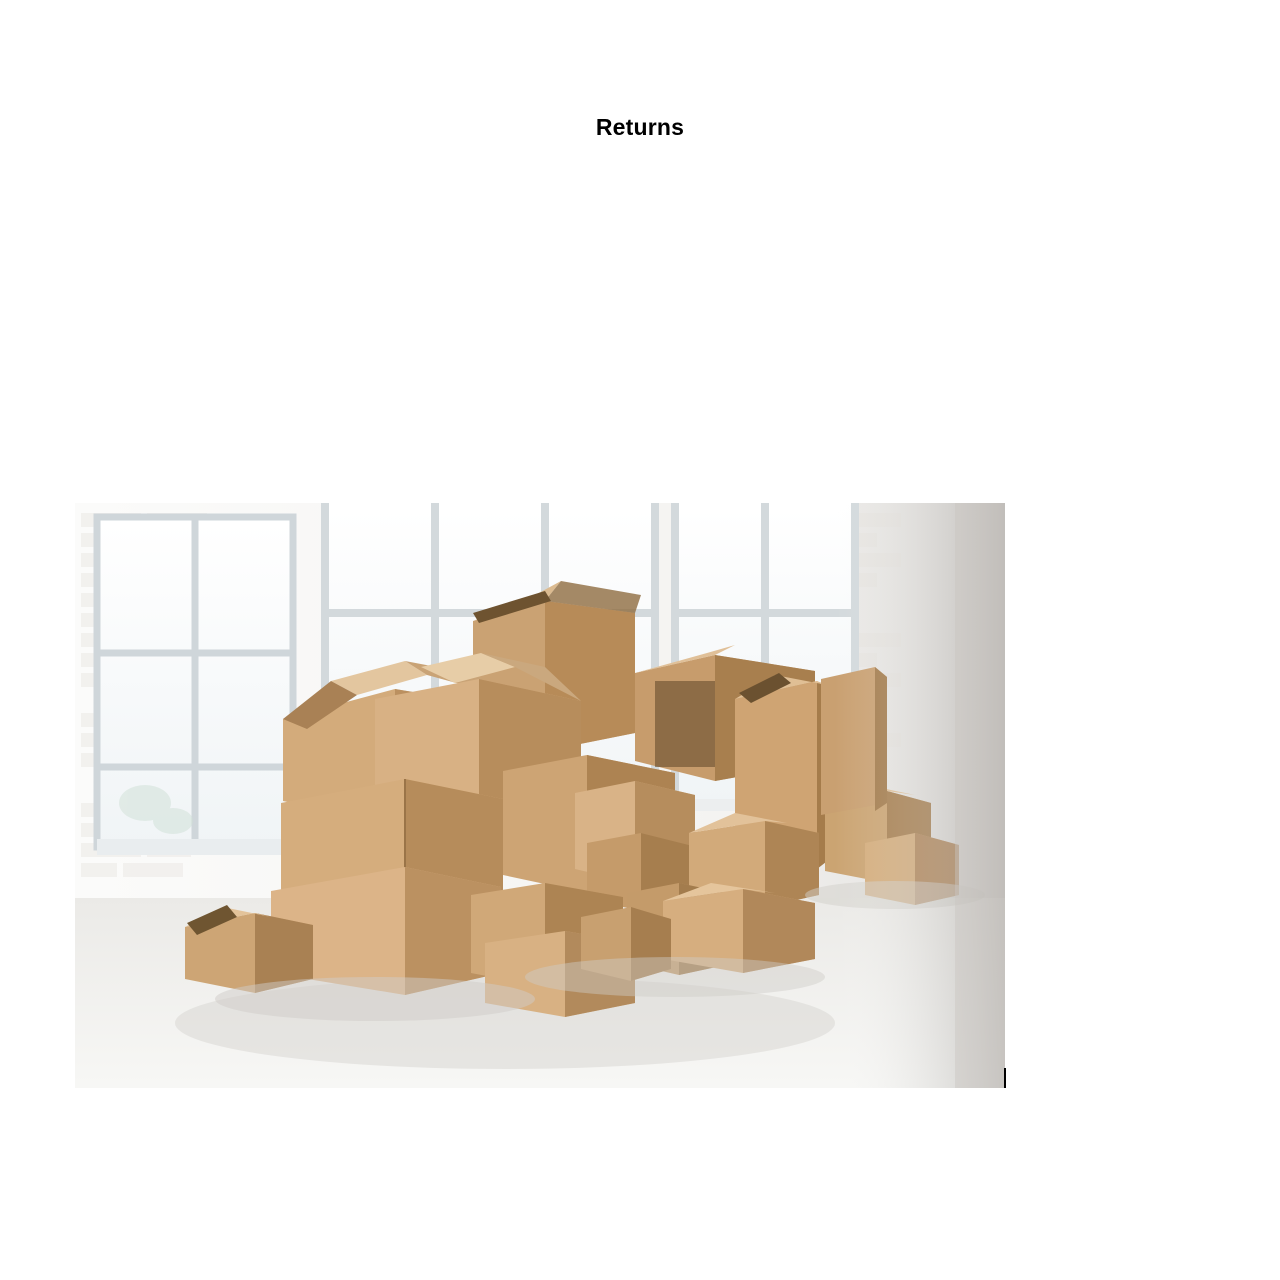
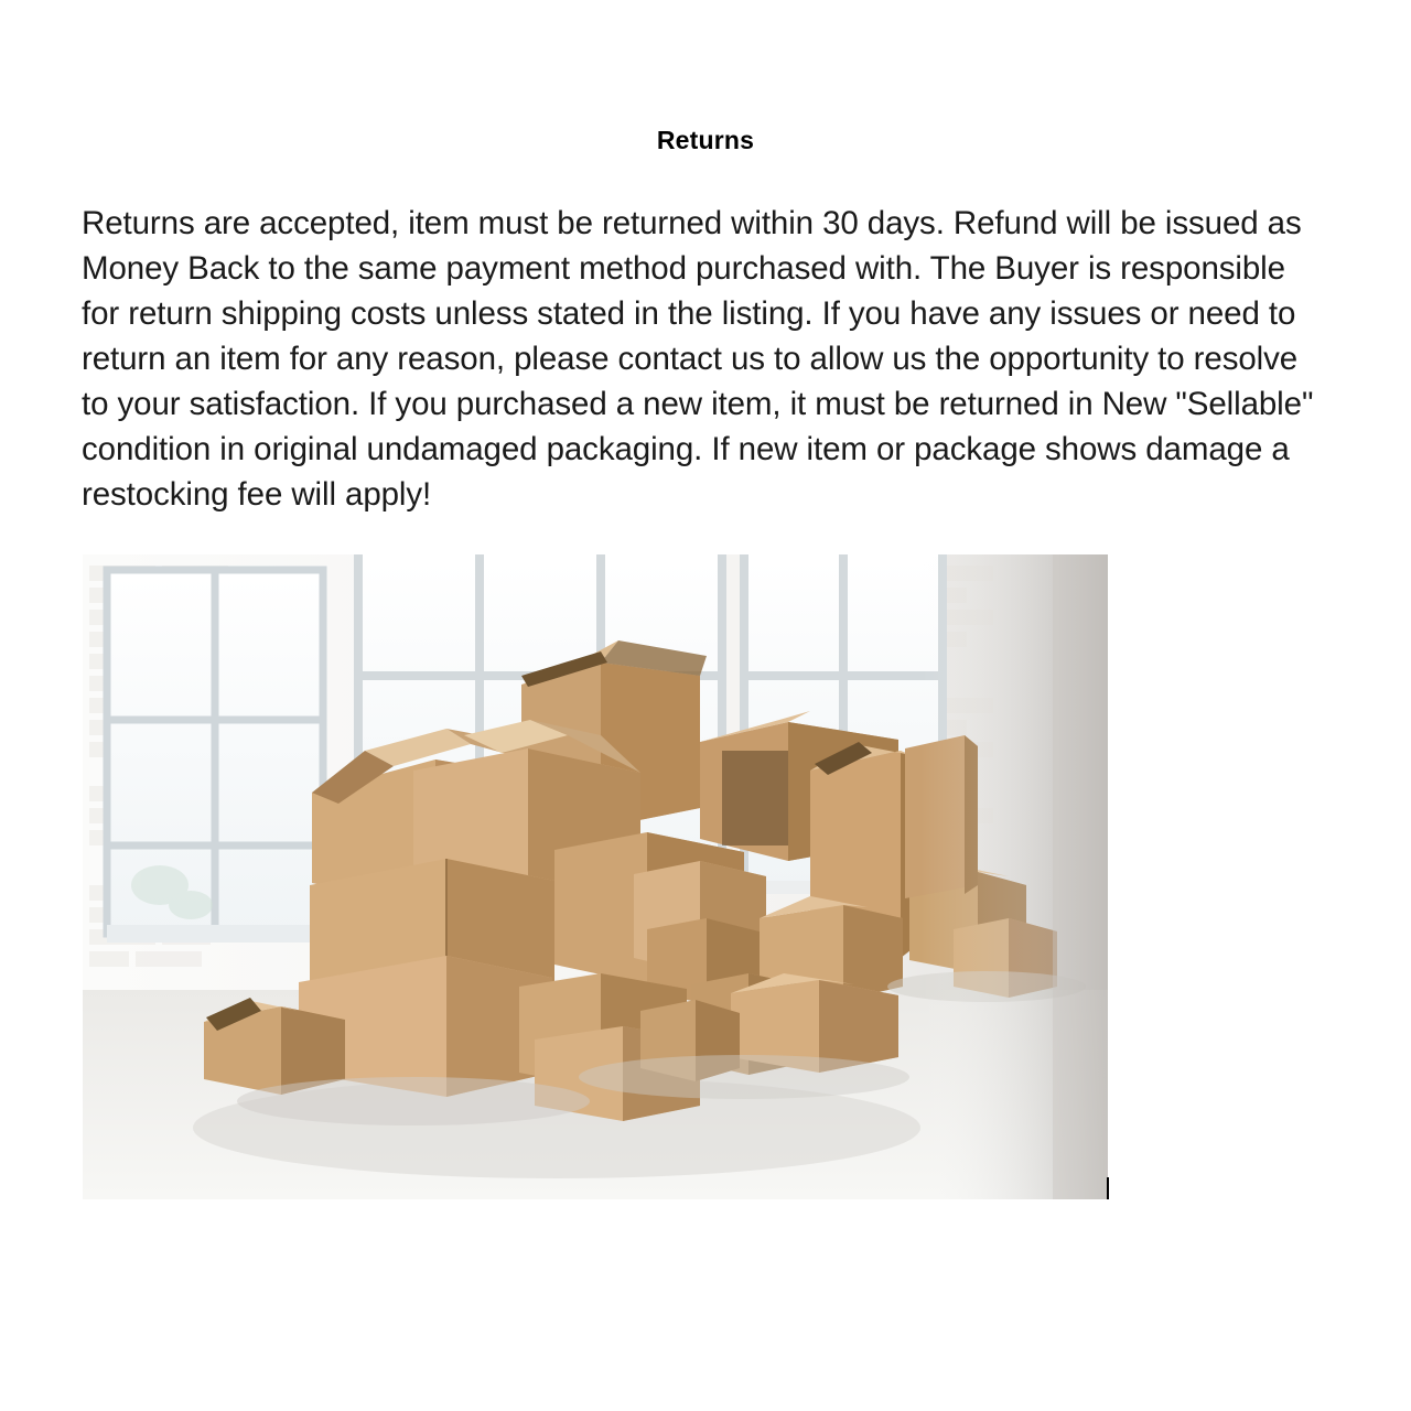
  Returns
+ Returns are accepted, item must be returned within 30 days. Refund will be issued as Money Back to the same payment method purchased with. The Buyer is responsible for return shipping costs unless stated in the listing. If you have any issues or need to return an item for any reason, please contact us to allow us the opportunity to resolve to your satisfaction. If you purchased a new item, it must be returned in New "Sellable" condition in original undamaged packaging. If new item or package shows damage a restocking fee will apply!
